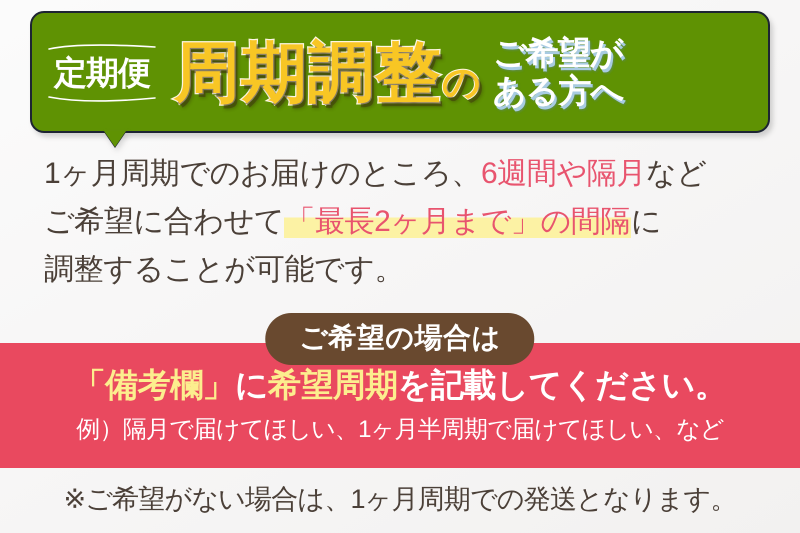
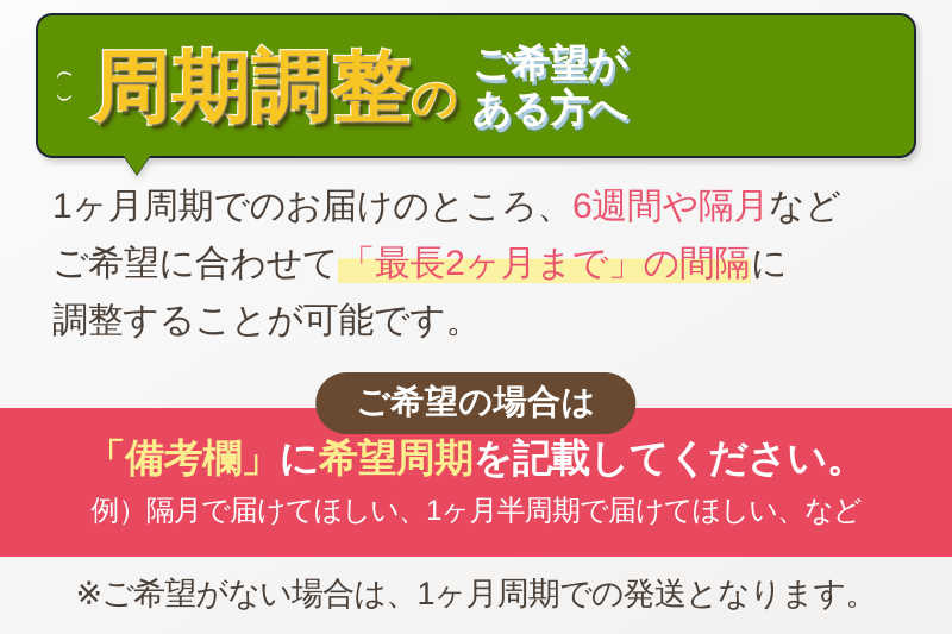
- 定期便
  周期調整の
  ご希望が
  ある方へ
  1ヶ月周期でのお届けのところ、6週間や隔月など
  ご希望に合わせて「最長2ヶ月まで」の間隔に
  調整することが可能です。
  ご希望の場合は
  「備考欄」に希望周期を記載してください。
  例）隔月で届けてほしい、1ヶ月半周期で届けてほしい、など
  ※ご希望がない場合は、1ヶ月周期での発送となります。
